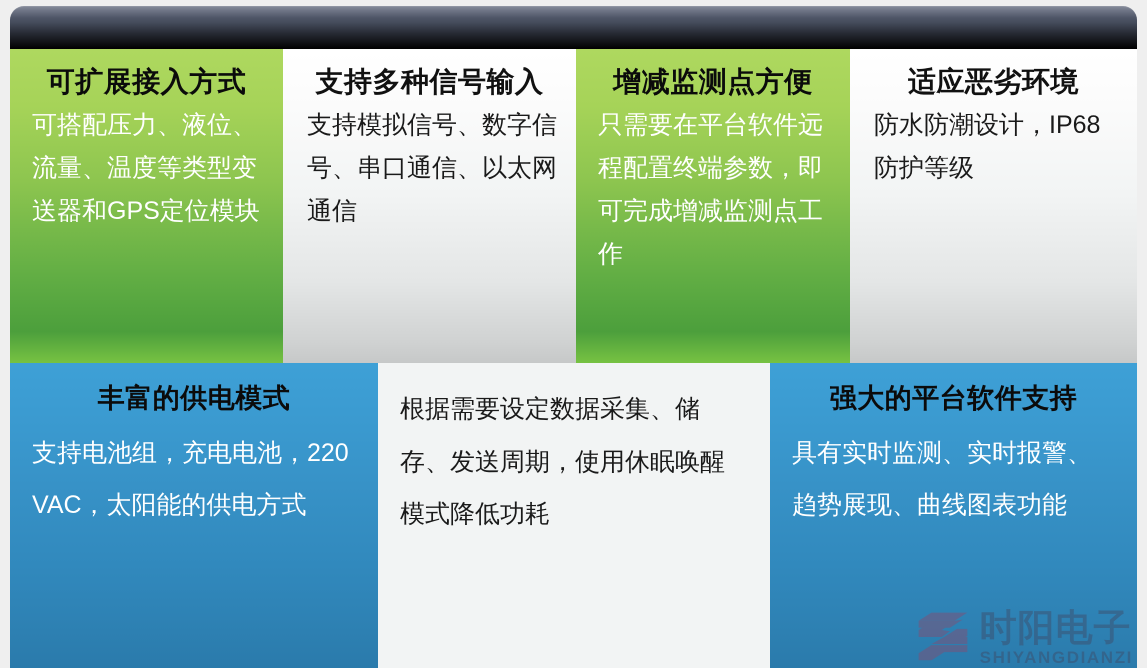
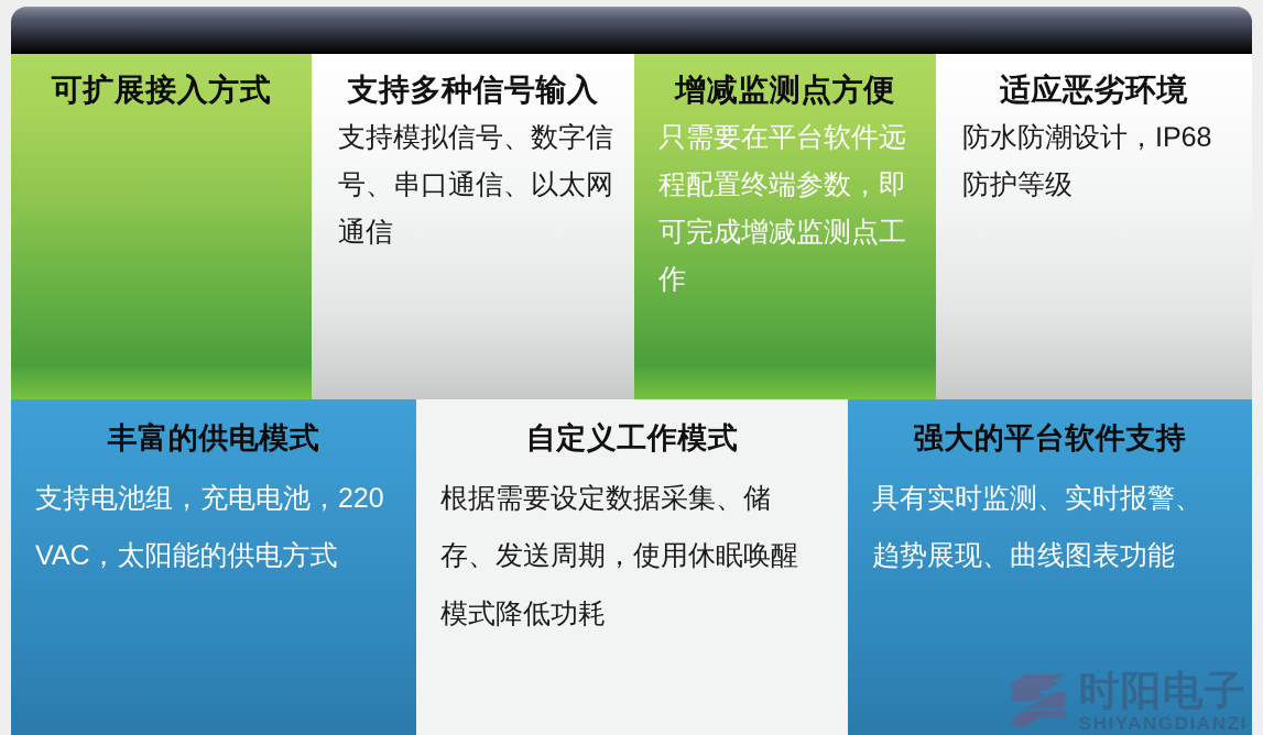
  可扩展接入方式
- 可搭配压力、液位、流量、温度等类型变送器和GPS定位模块
  支持多种信号输入
  支持模拟信号、数字信号、串口通信、以太网通信
  增减监测点方便
  只需要在平台软件远程配置终端参数，即可完成增减监测点工作
  适应恶劣环境
  防水防潮设计，IP68防护等级
  丰富的供电模式
  支持电池组，充电电池，220VAC，太阳能的供电方式
+ 自定义工作模式
  根据需要设定数据采集、储存、发送周期，使用休眠唤醒模式降低功耗
  强大的平台软件支持
  具有实时监测、实时报警、趋势展现、曲线图表功能
  时阳电子
  SHIYANGDIANZI
